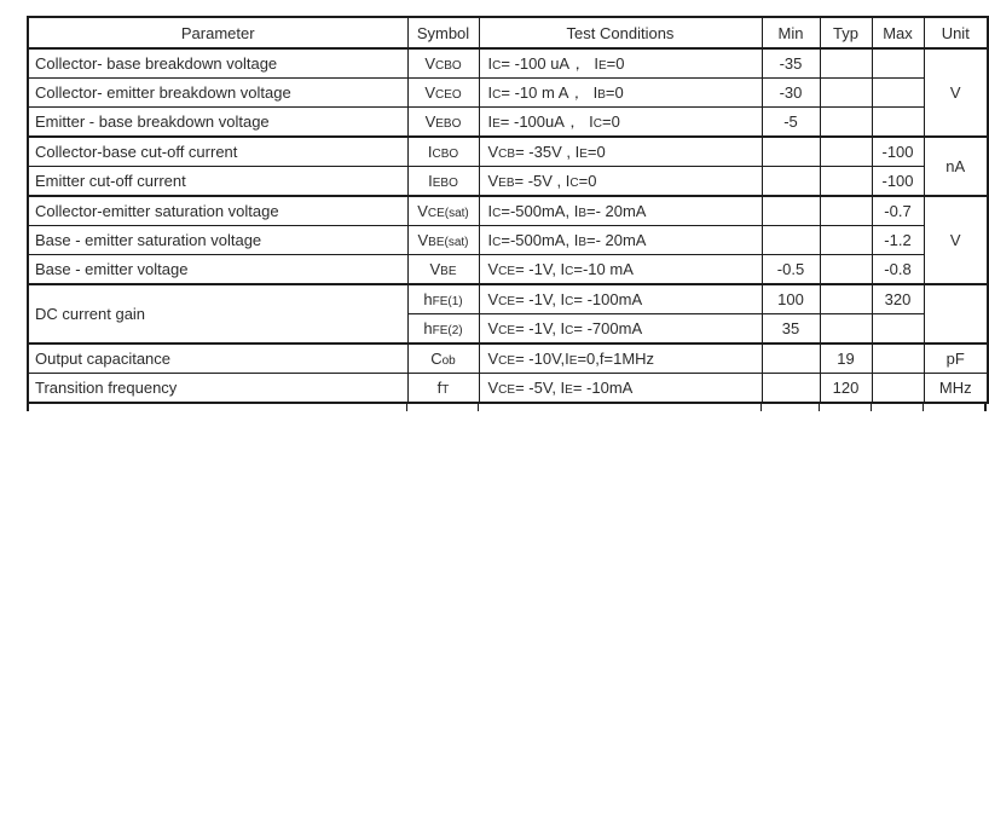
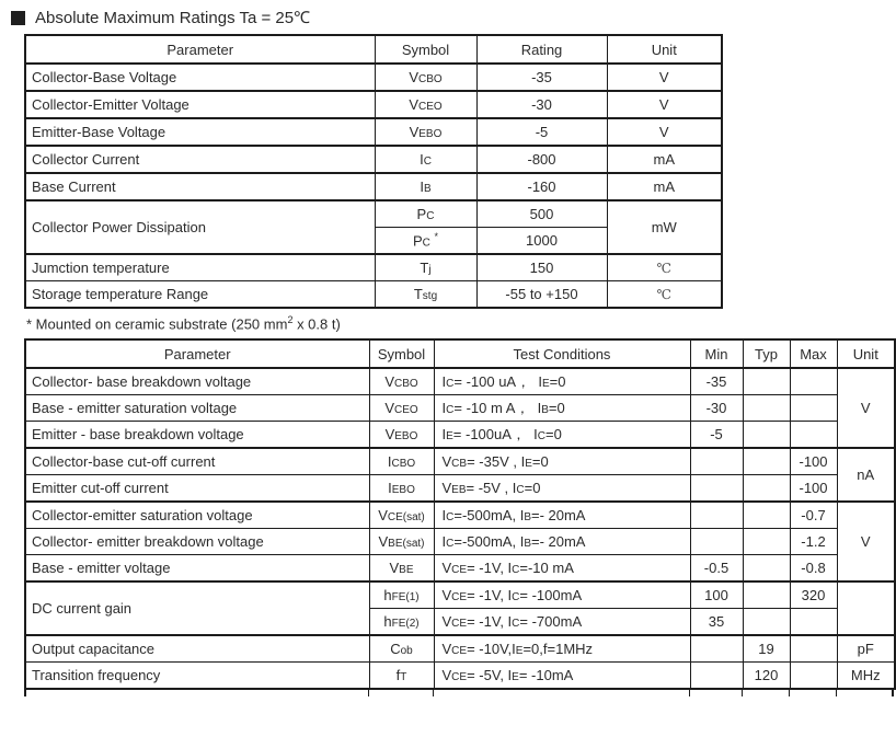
+ Absolute Maximum Ratings Ta = 25℃
+ Parameter	Symbol	Rating	Unit
+ Collector-Base Voltage	VCBO	-35	V
+ Collector-Emitter Voltage	VCEO	-30	V
+ Emitter-Base Voltage	VEBO	-5	V
+ Collector Current	IC	-800	mA
+ Base Current	IB	-160	mA
+ Collector Power Dissipation	PC	500	mW
+ PC *	1000
+ Jumction temperature	Tj	150	℃
+ Storage temperature Range	Tstg	-55 to +150	℃
+ * Mounted on ceramic substrate (250 mm2 x 0.8 t)
  Parameter	Symbol	Test Conditions	Min	Typ	Max	Unit
  Collector- base breakdown voltage	VCBO	IC= -100 uA， IE=0	-35			V
- Collector- emitter breakdown voltage	VCEO	IC= -10 m A， IB=0	-30
+ Base - emitter saturation voltage	VCEO	IC= -10 m A， IB=0	-30
  Emitter - base breakdown voltage	VEBO	IE= -100uA， IC=0	-5
  Collector-base cut-off current	ICBO	VCB= -35V , IE=0			-100	nA
  Emitter cut-off current	IEBO	VEB= -5V , IC=0			-100
  Collector-emitter saturation voltage	VCE(sat)	IC=-500mA, IB=- 20mA			-0.7	V
- Base - emitter saturation voltage	VBE(sat)	IC=-500mA, IB=- 20mA			-1.2
+ Collector- emitter breakdown voltage	VBE(sat)	IC=-500mA, IB=- 20mA			-1.2
  Base - emitter voltage	VBE	VCE= -1V, IC=-10 mA	-0.5		-0.8
  DC current gain	hFE(1)	VCE= -1V, IC= -100mA	100		320
  hFE(2)	VCE= -1V, IC= -700mA	35
  Output capacitance	Cob	VCE= -10V,IE=0,f=1MHz		19		pF
  Transition frequency	fT	VCE= -5V, IE= -10mA		120		MHz
